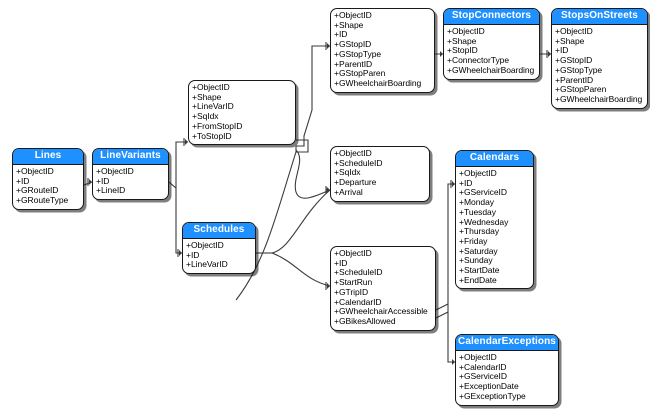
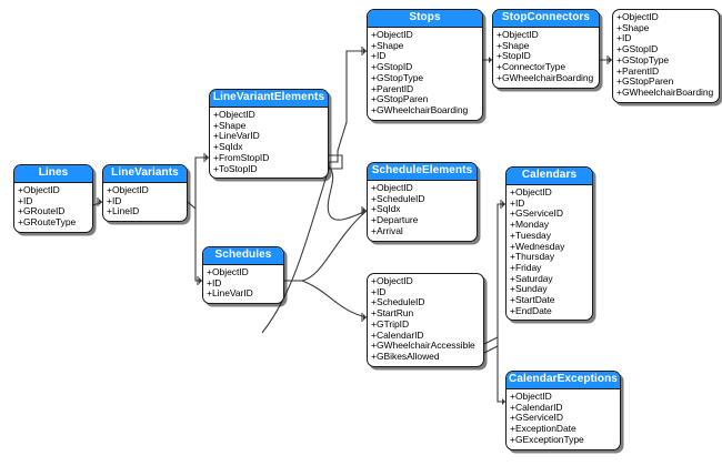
  Lines
  +ObjectID
  +ID
  +GRouteID
  +GRouteType
  LineVariants
  +ObjectID
  +ID
  +LineID
+ LineVariantElements
  +ObjectID
  +Shape
  +LineVarID
  +SqIdx
  +FromStopID
  +ToStopID
  Schedules
  +ObjectID
  +ID
  +LineVarID
+ Stops
  +ObjectID
  +Shape
  +ID
  +GStopID
  +GStopType
  +ParentID
  +GStopParen
  +GWheelchairBoarding
  StopConnectors
  +ObjectID
  +Shape
  +StopID
  +ConnectorType
  +GWheelchairBoarding
- StopsOnStreets
  +ObjectID
  +Shape
  +ID
  +GStopID
  +GStopType
  +ParentID
  +GStopParen
  +GWheelchairBoarding
+ ScheduleElements
  +ObjectID
  +ScheduleID
  +SqIdx
  +Departure
  +Arrival
  +ObjectID
  +ID
  +ScheduleID
  +StartRun
  +GTripID
  +CalendarID
  +GWheelchairAccessible
  +GBikesAllowed
  Calendars
  +ObjectID
  +ID
  +GServiceID
  +Monday
  +Tuesday
  +Wednesday
  +Thursday
  +Friday
  +Saturday
  +Sunday
  +StartDate
  +EndDate
  CalendarExceptions
  +ObjectID
  +CalendarID
  +GServiceID
  +ExceptionDate
  +GExceptionType
